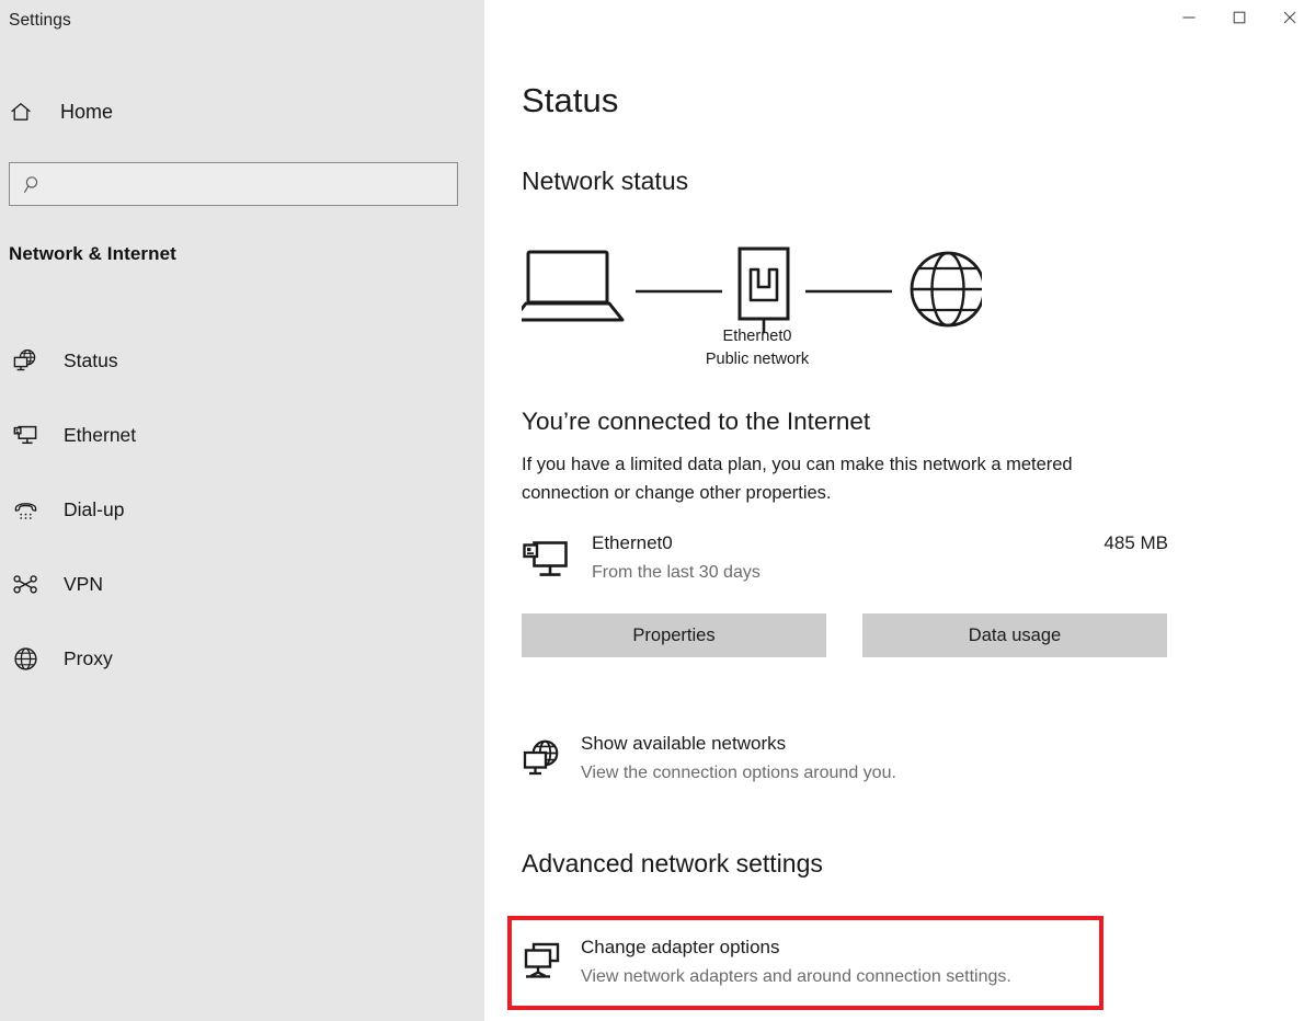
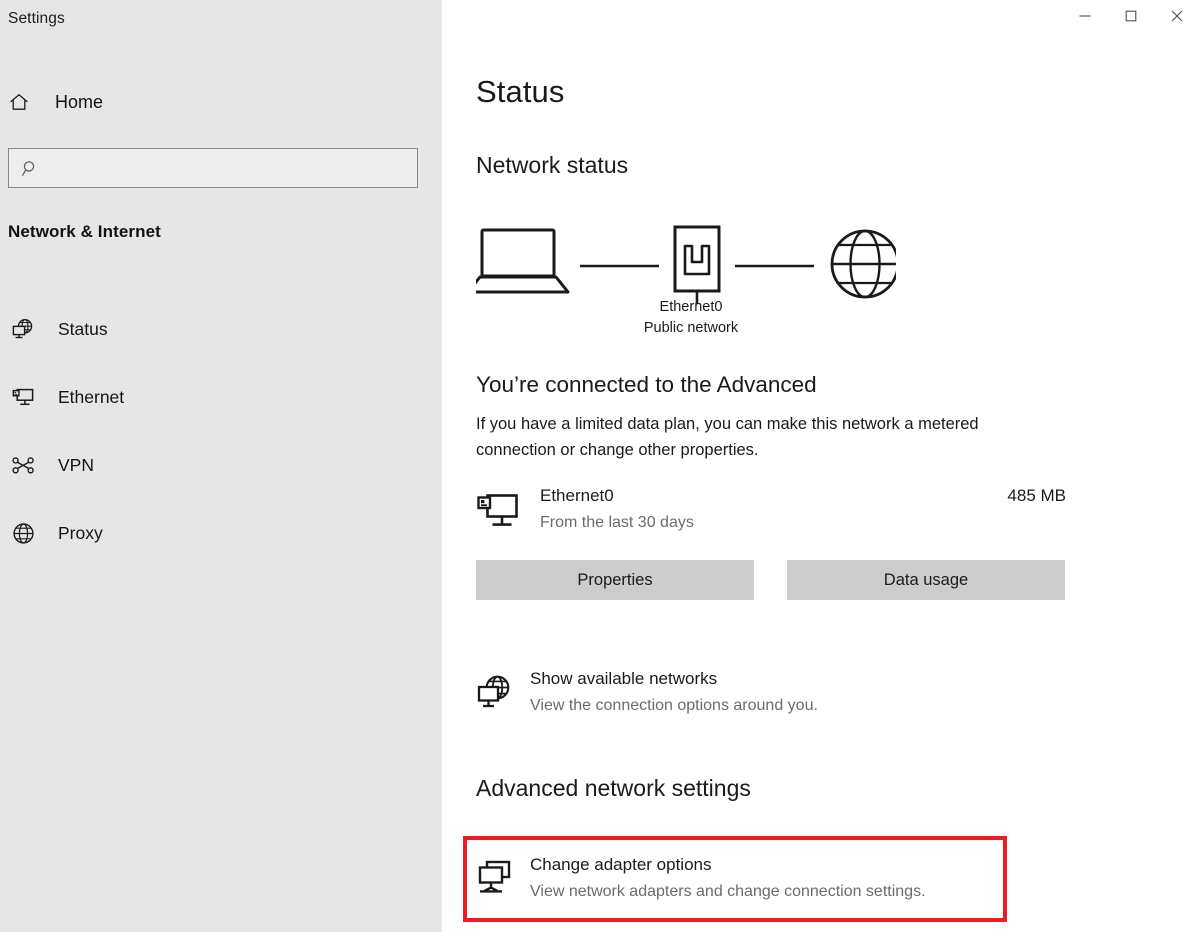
  Settings
  Home
  Network & Internet
  Status
  Ethernet
- Dial-up
  VPN
  Proxy
  Status
  Network status
  Ethernet0
  Public network
- You’re connected to the Internet
+ You’re connected to the Advanced
  If you have a limited data plan, you can make this network a metered connection or change other properties.
  Ethernet0
  From the last 30 days
  485 MB
  Properties
  Data usage
  Show available networks
  View the connection options around you.
  Advanced network settings
  Change adapter options
- View network adapters and around connection settings.
+ View network adapters and change connection settings.
